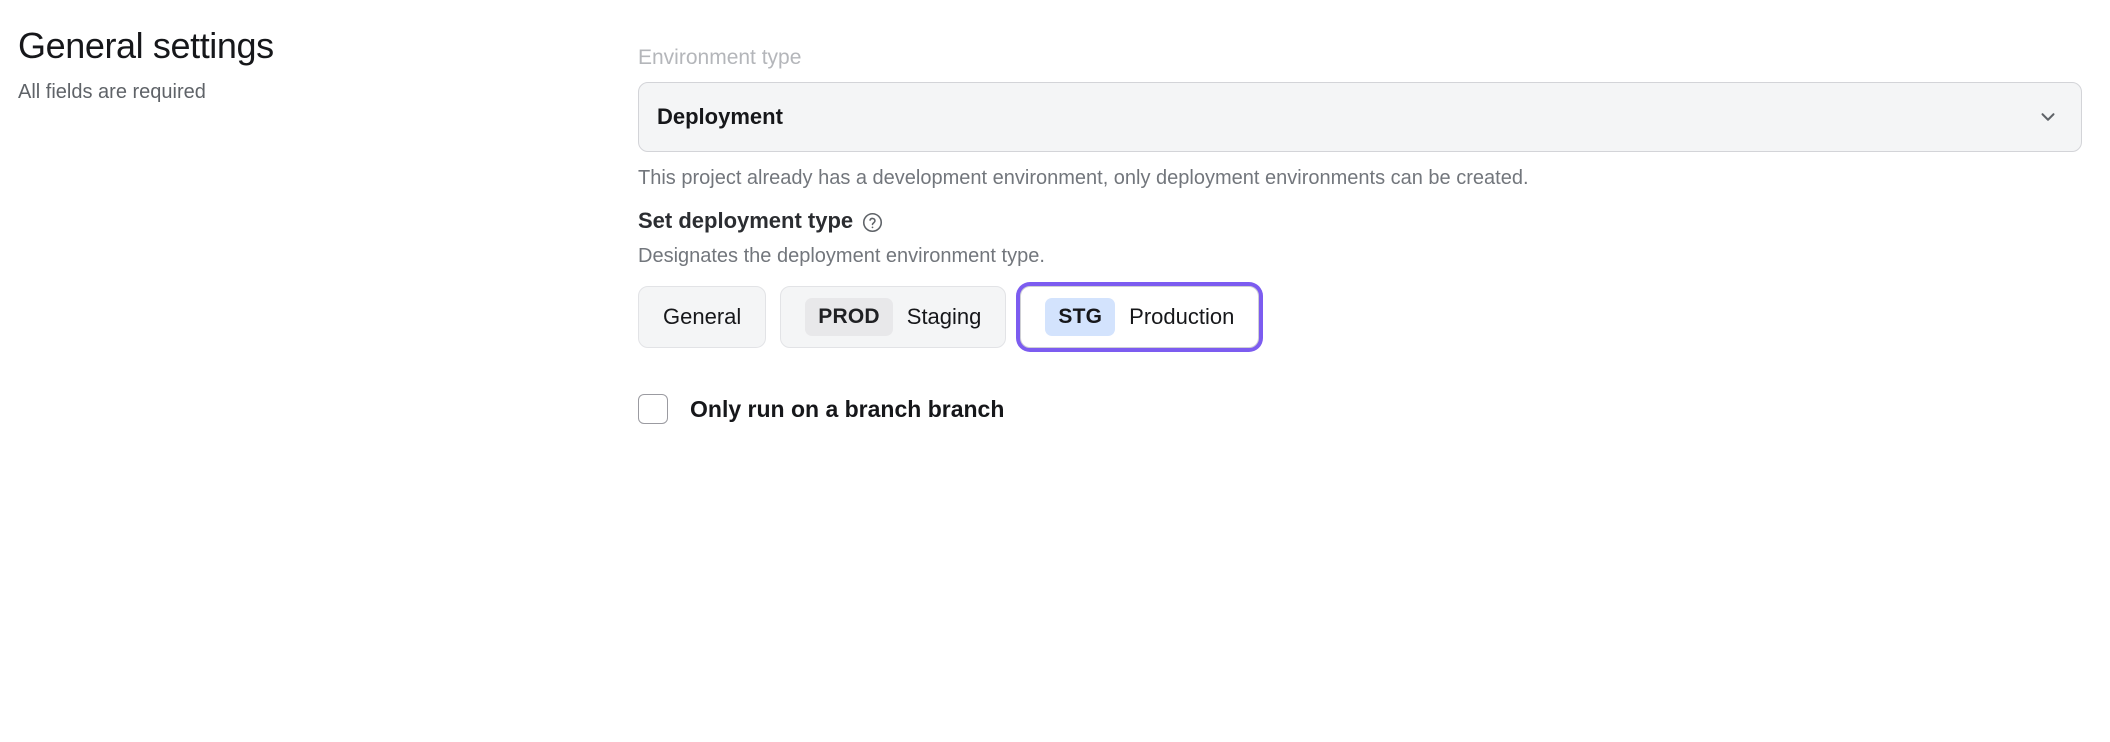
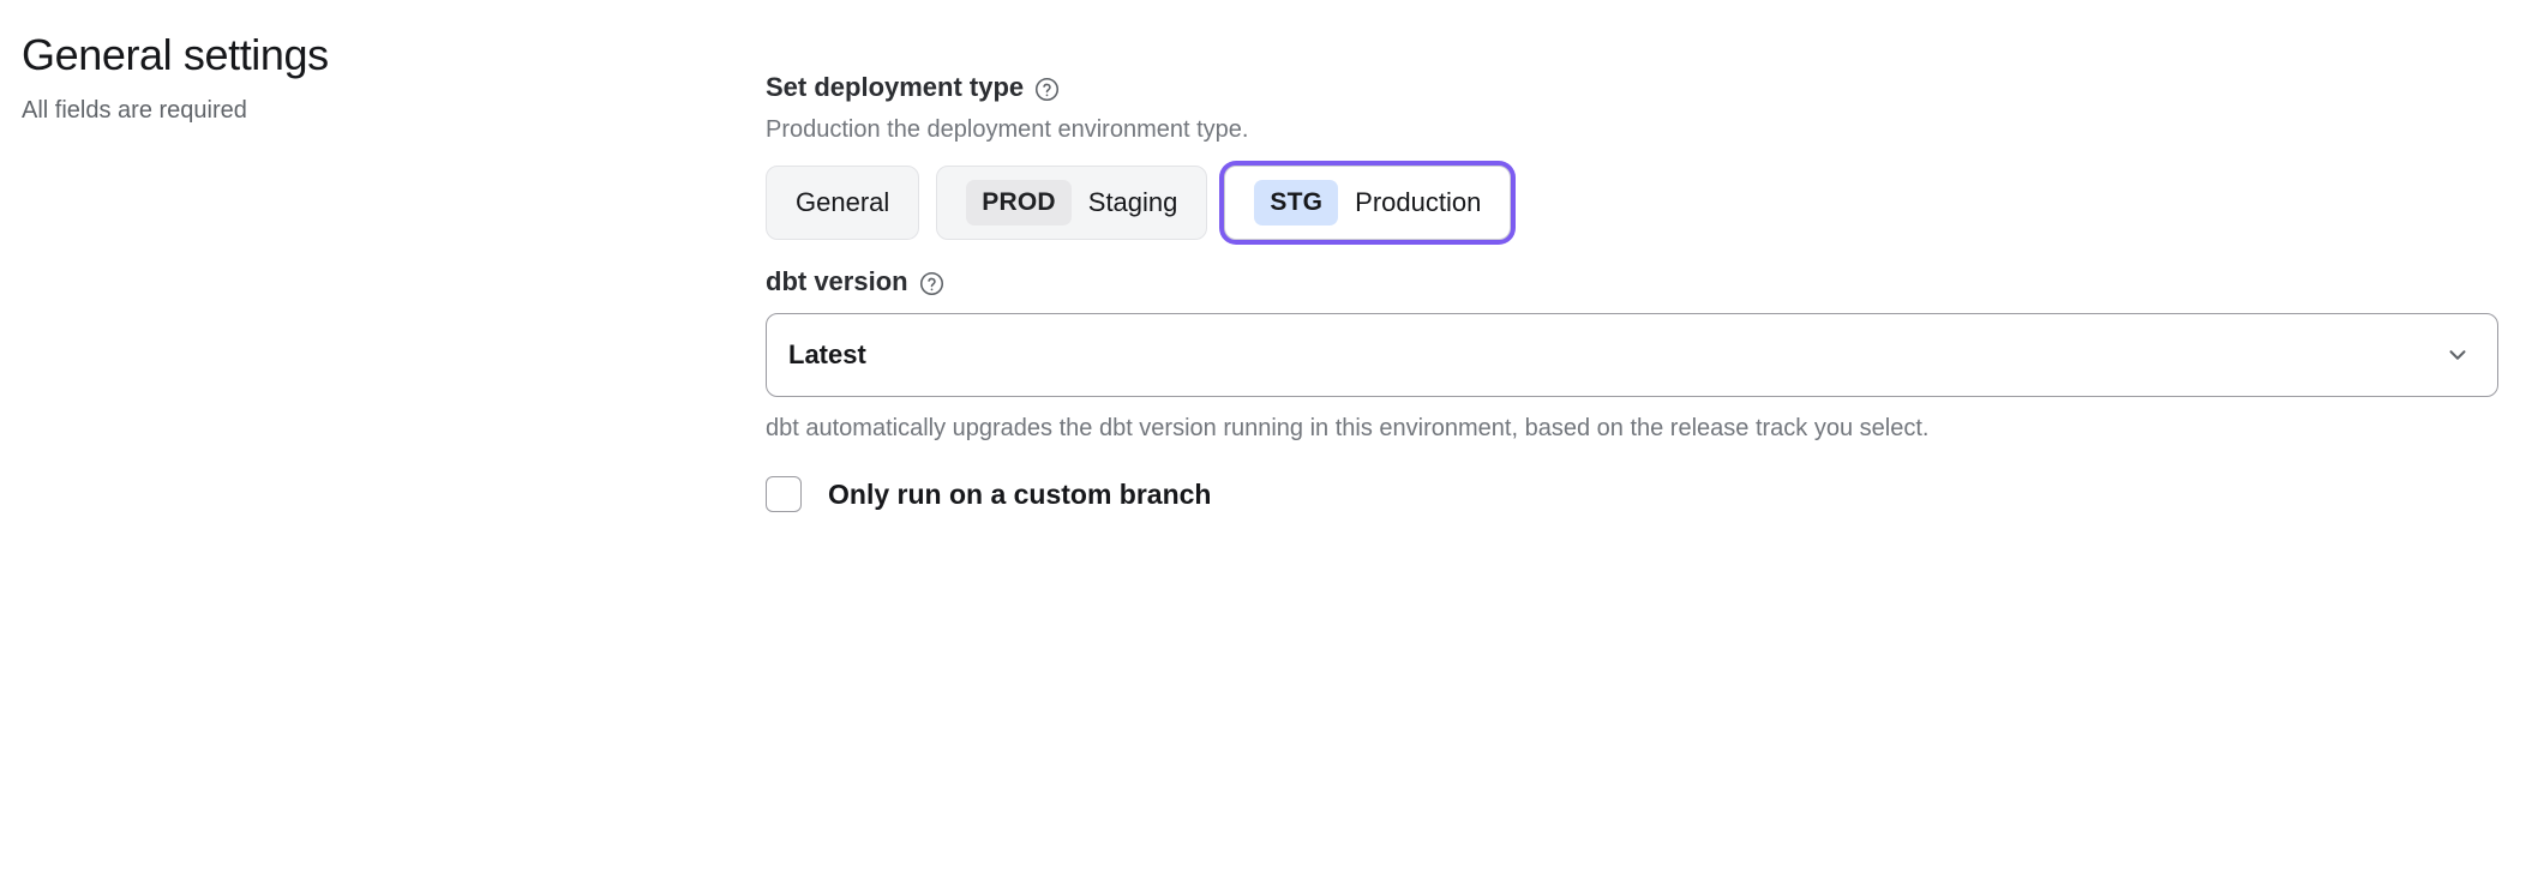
  General settings
  All fields are required
- Environment type
- Deployment
- This project already has a development environment, only deployment environments can be created.
  Set deployment type
- Designates the deployment environment type.
+ Production the deployment environment type.
  General
  PROD
  Staging
  STG
  Production
+ dbt version
+ Latest
+ dbt automatically upgrades the dbt version running in this environment, based on the release track you select.
- Only run on a branch branch
+ Only run on a custom branch
